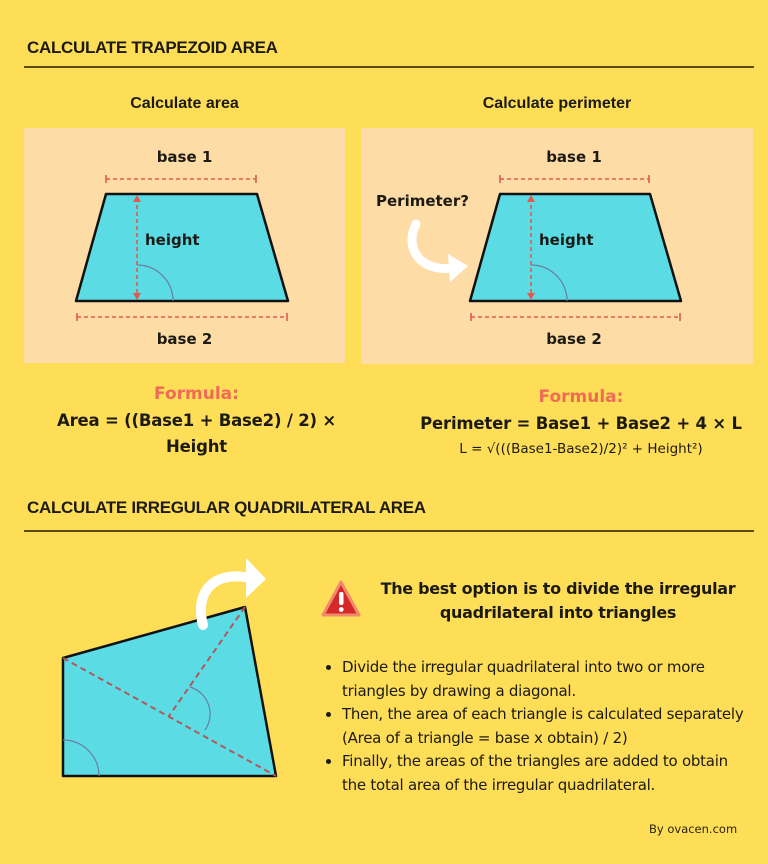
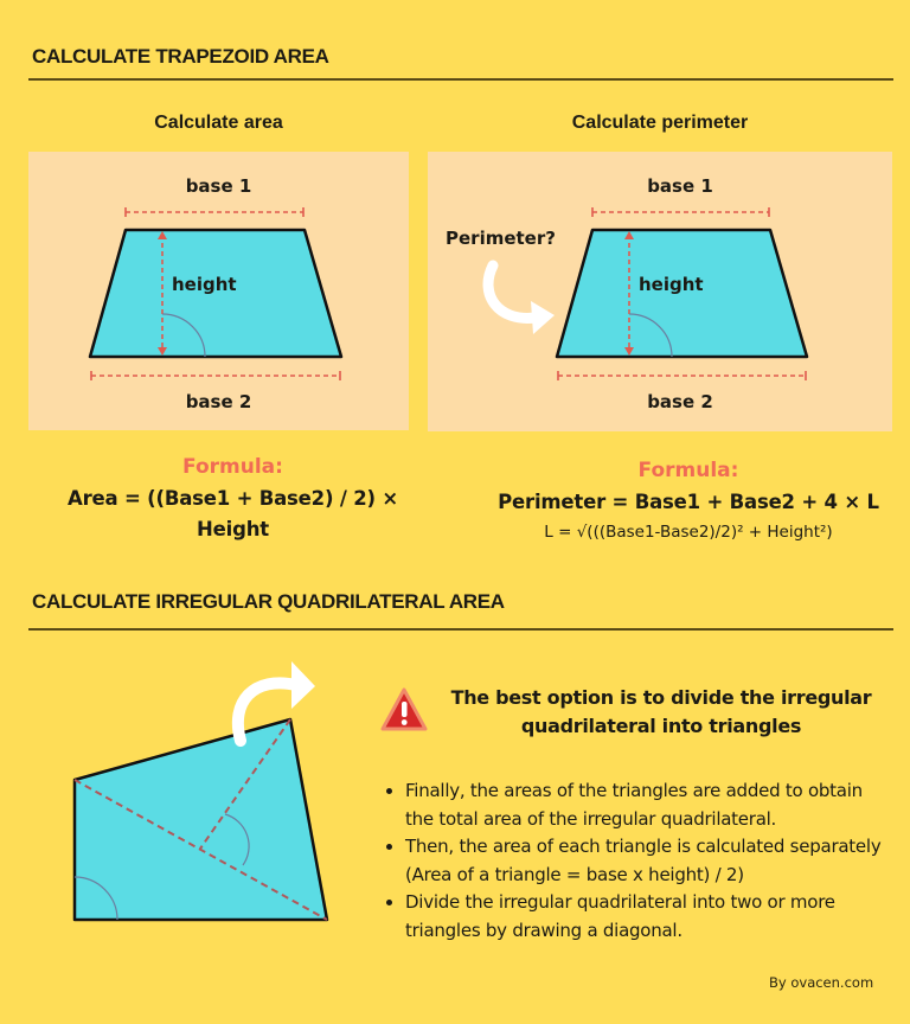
  CALCULATE TRAPEZOID AREA
  Calculate area
  Calculate perimeter
  base 1
  base 2
  height
  base 1
  base 2
  Perimeter?
  height
  Formula:
  Area = ((Base1 + Base2) / 2) ×
  Height
  Formula:
  Perimeter = Base1 + Base2 + 4 × L
  L = √(((Base1-Base2)/2)² + Height²)
  CALCULATE IRREGULAR QUADRILATERAL AREA
  The best option is to divide the irregular
  quadrilateral into triangles
- Divide the irregular quadrilateral into two or more triangles by drawing a diagonal.
+ Finally, the areas of the triangles are added to obtain the total area of the irregular quadrilateral.
- Then, the area of each triangle is calculated separately (Area of a triangle = base x obtain) / 2)
+ Then, the area of each triangle is calculated separately (Area of a triangle = base x height) / 2)
- Finally, the areas of the triangles are added to obtain the total area of the irregular quadrilateral.
+ Divide the irregular quadrilateral into two or more triangles by drawing a diagonal.
  By ovacen.com
